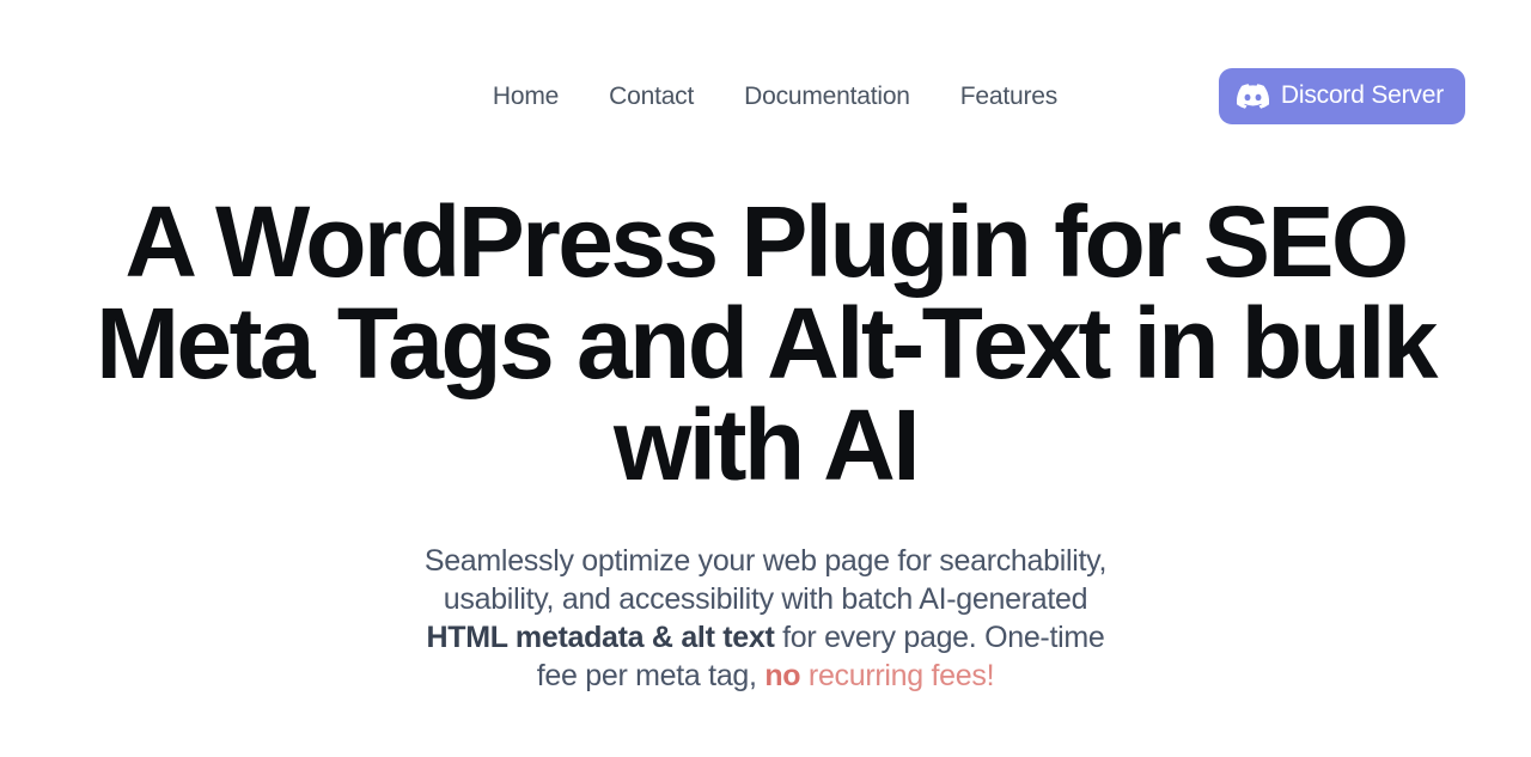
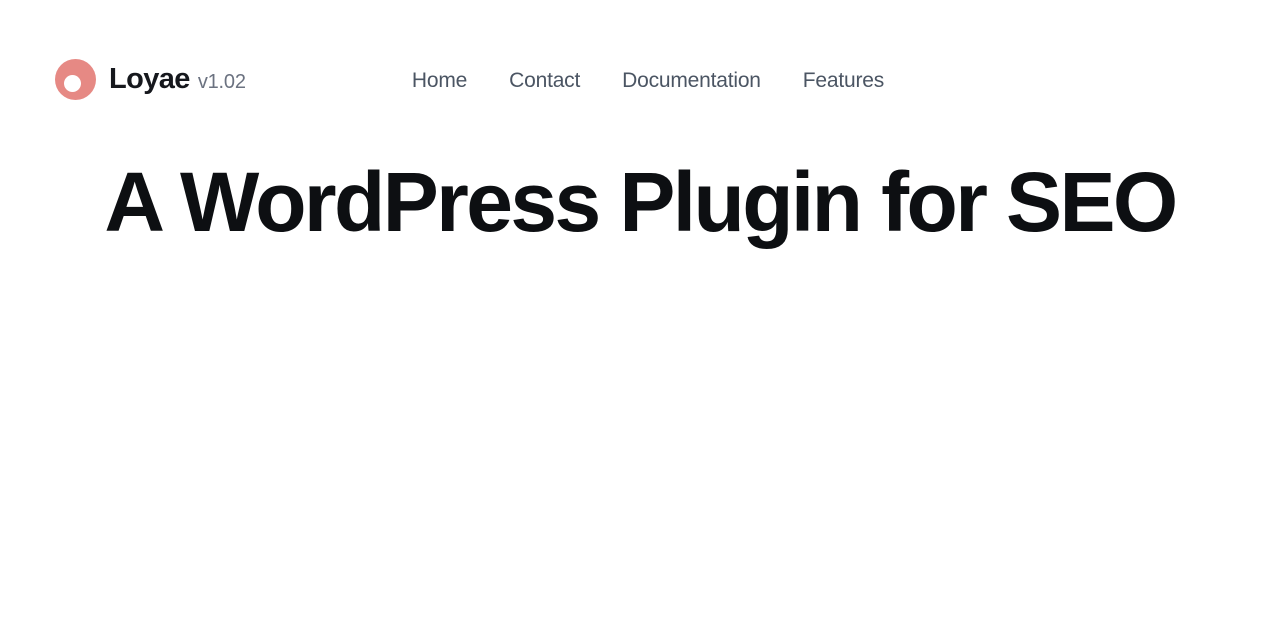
+ Loyae
+ v1.02
  Home
  Contact
  Documentation
  Features
- Discord Server
  A WordPress Plugin for SEO
- Meta Tags and Alt-Text in bulk
- with AI
- Seamlessly optimize your web page for searchability, usability, and accessibility with batch AI-generated HTML metadata & alt text for every page. One-time fee per meta tag, no recurring fees!
